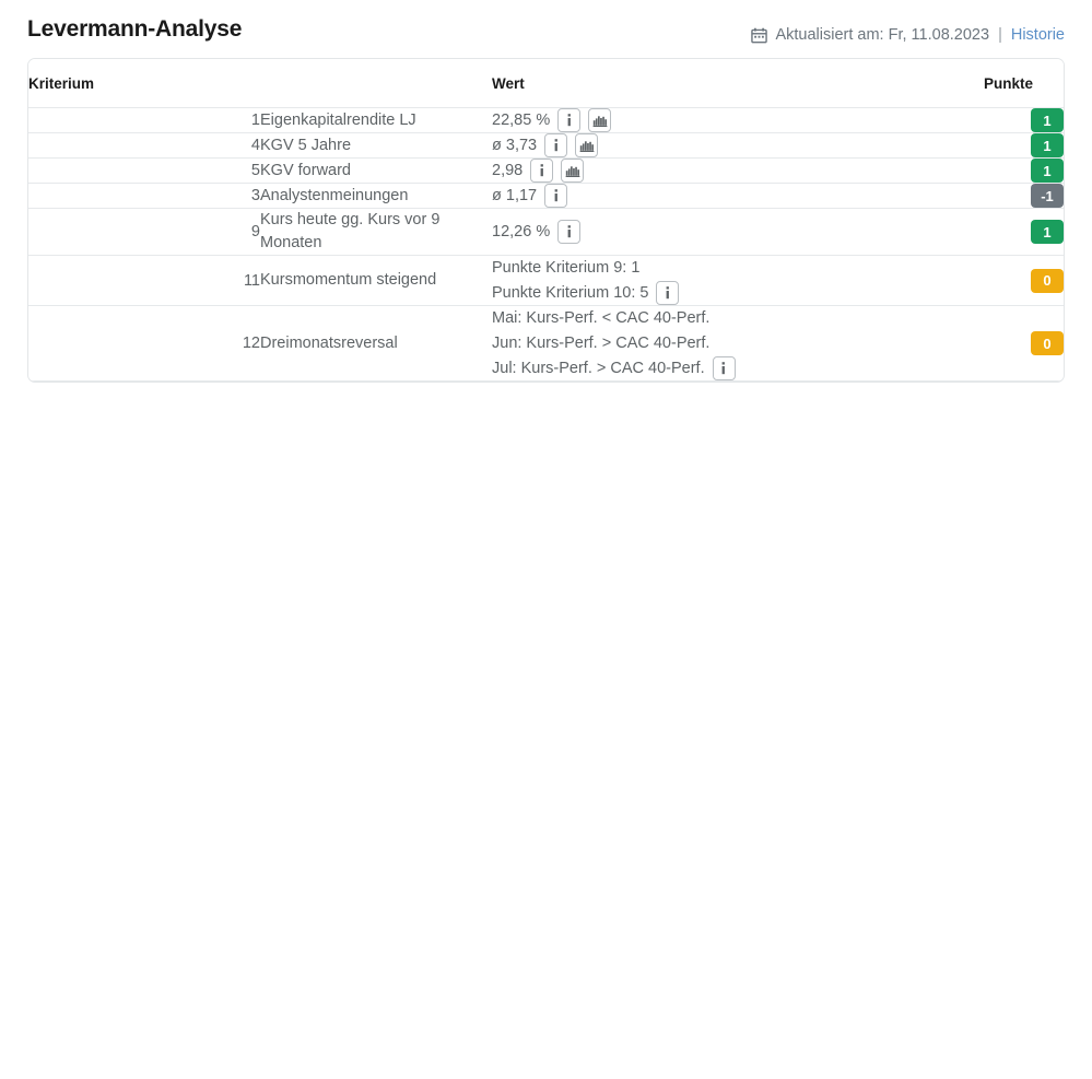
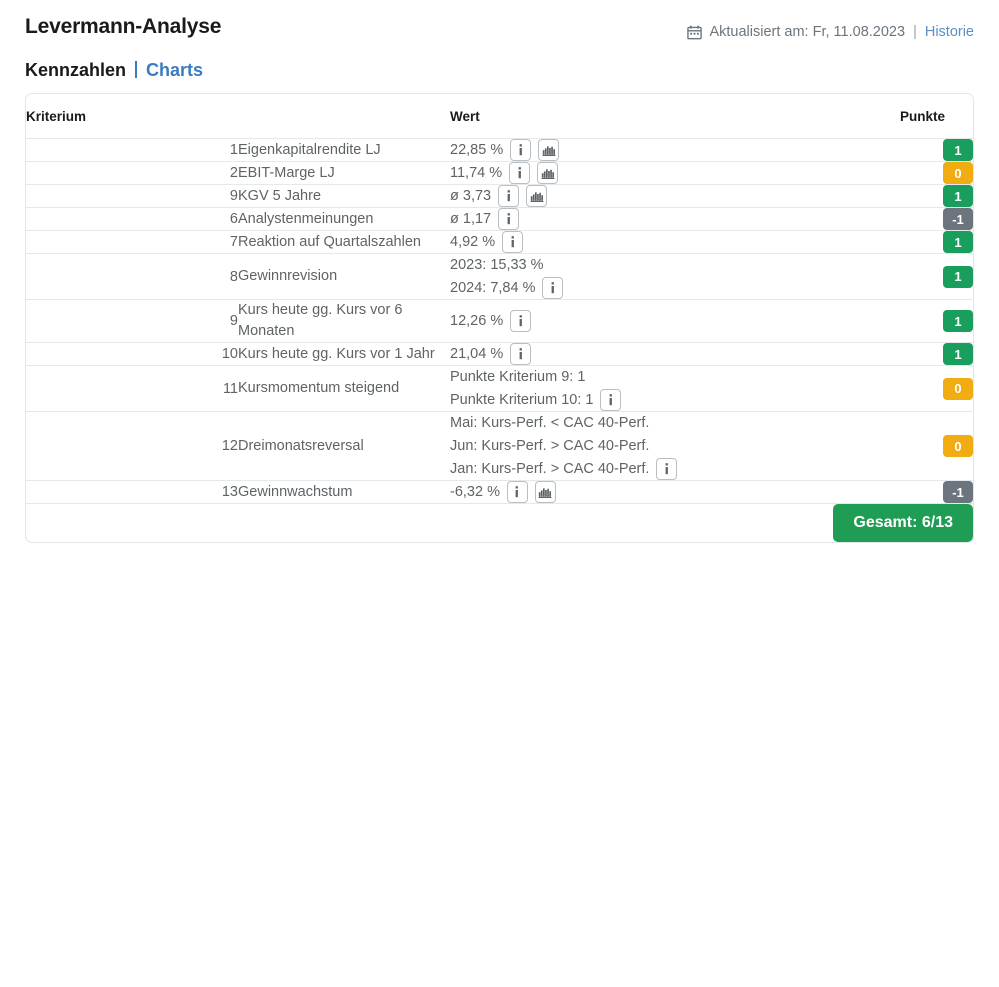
  Levermann-Analyse
  Aktualisiert am: Fr, 11.08.2023
  |
  Historie
+ Kennzahlen
+ Charts
  Kriterium	Wert	Punkte
  1	Eigenkapitalrendite LJ	22,85 %	1
+ 2	EBIT-Marge LJ	11,74 %	0
- 4	KGV 5 Jahre	ø 3,73	1
+ 9	KGV 5 Jahre	ø 3,73	1
- 5	KGV forward	2,98	1
- 3	Analystenmeinungen	ø 1,17	-1
+ 6	Analystenmeinungen	ø 1,17	-1
+ 7	Reaktion auf Quartalszahlen	4,92 %	1
+ 8	Gewinnrevision	2023: 15,33 %2024: 7,84 %	1
- 9	Kurs heute gg. Kurs vor 9 Monaten	12,26 %	1
+ 9	Kurs heute gg. Kurs vor 6 Monaten	12,26 %	1
+ 10	Kurs heute gg. Kurs vor 1 Jahr	21,04 %	1
- 11	Kursmomentum steigend	Punkte Kriterium 9: 1Punkte Kriterium 10: 5	0
+ 11	Kursmomentum steigend	Punkte Kriterium 9: 1Punkte Kriterium 10: 1	0
- 12	Dreimonatsreversal	Mai: Kurs-Perf. < CAC 40-Perf.Jun: Kurs-Perf. > CAC 40-Perf.Jul: Kurs-Perf. > CAC 40-Perf.	0
+ 12	Dreimonatsreversal	Mai: Kurs-Perf. < CAC 40-Perf.Jun: Kurs-Perf. > CAC 40-Perf.Jan: Kurs-Perf. > CAC 40-Perf.	0
+ 13	Gewinnwachstum	-6,32 %	-1
+ Gesamt: 6/13
